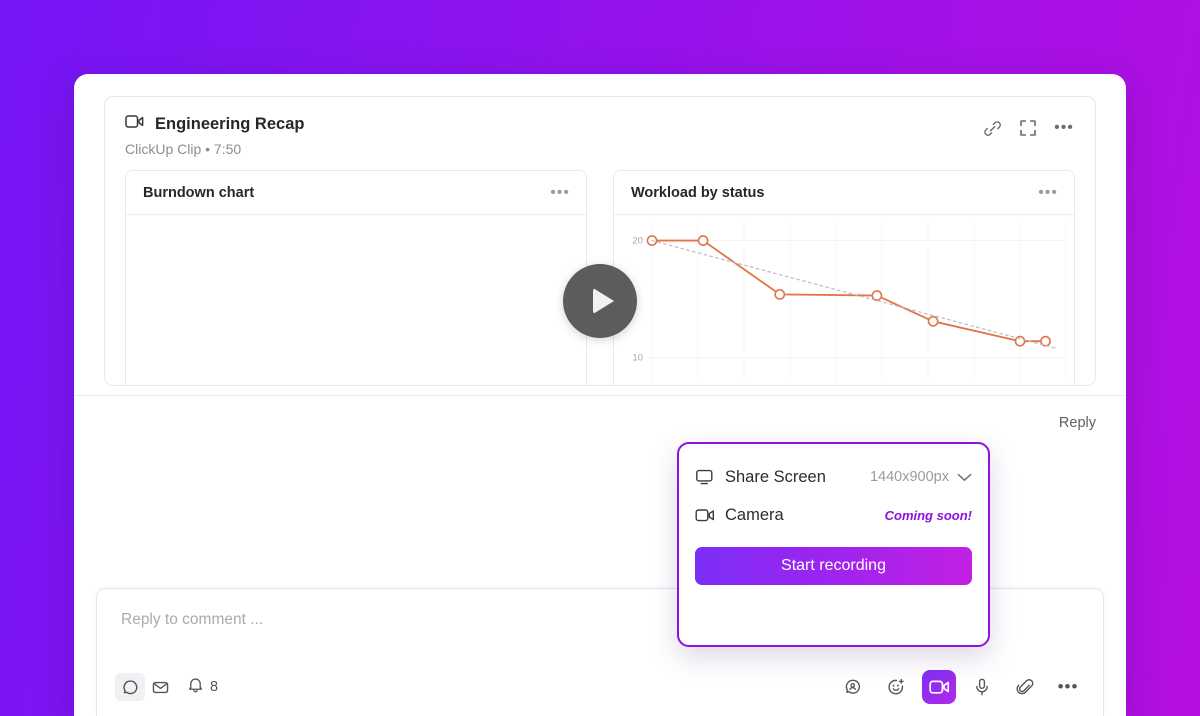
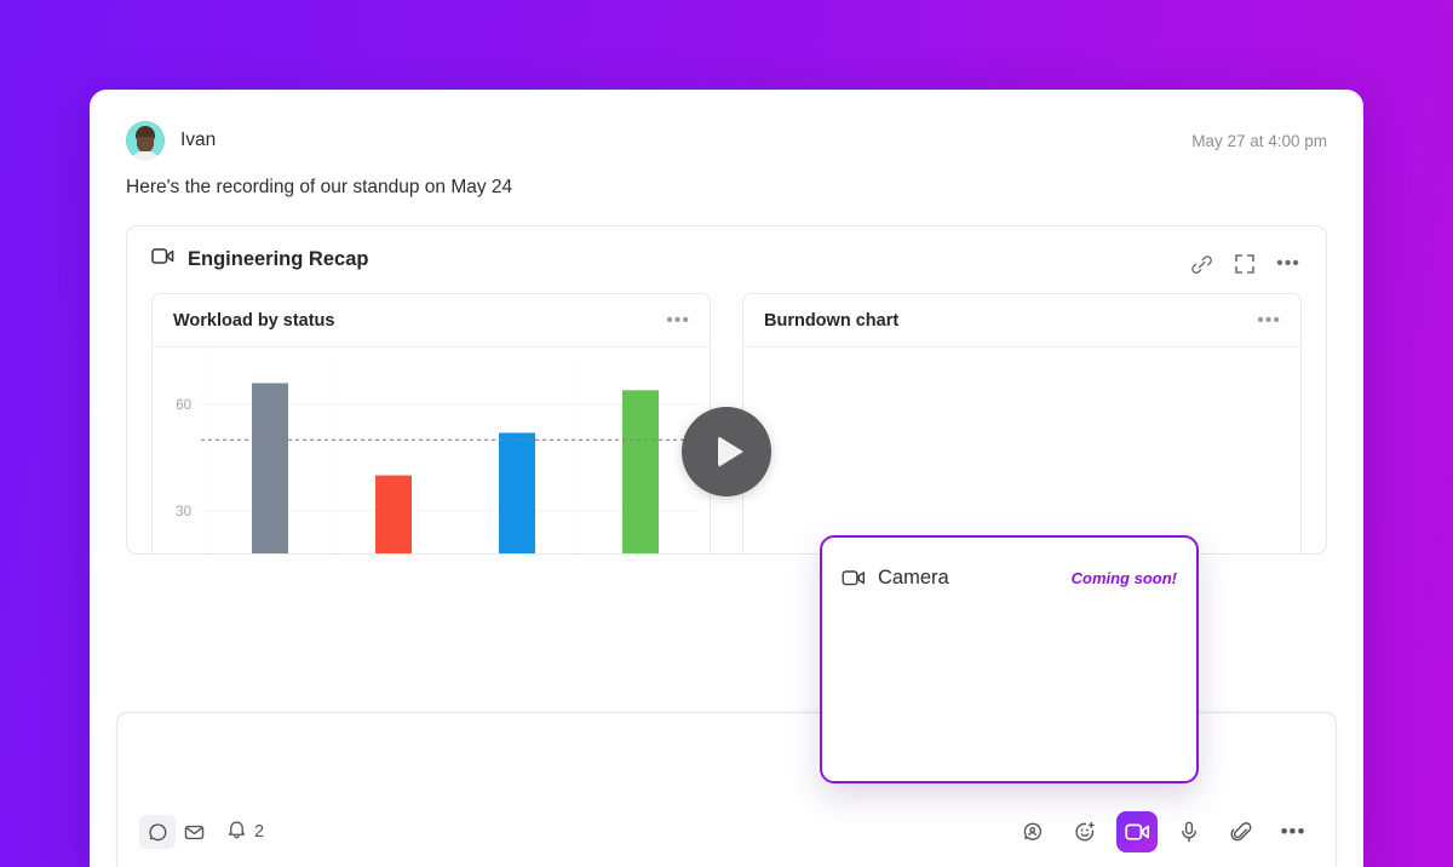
+ Ivan
+ May 27 at 4:00 pm
+ Here's the recording of our standup on May 24
  Engineering Recap
- ClickUp Clip • 7:50
  •••
- Burndown chart
+ Workload by status
  •••
+ 30
+ 60
- Workload by status
+ Burndown chart
  •••
- 10
- 20
- Reply
- Reply to comment ...
- 8
+ 2
  •••
- Share Screen
- 1440x900px
  Camera
  Coming soon!
- Start recording
